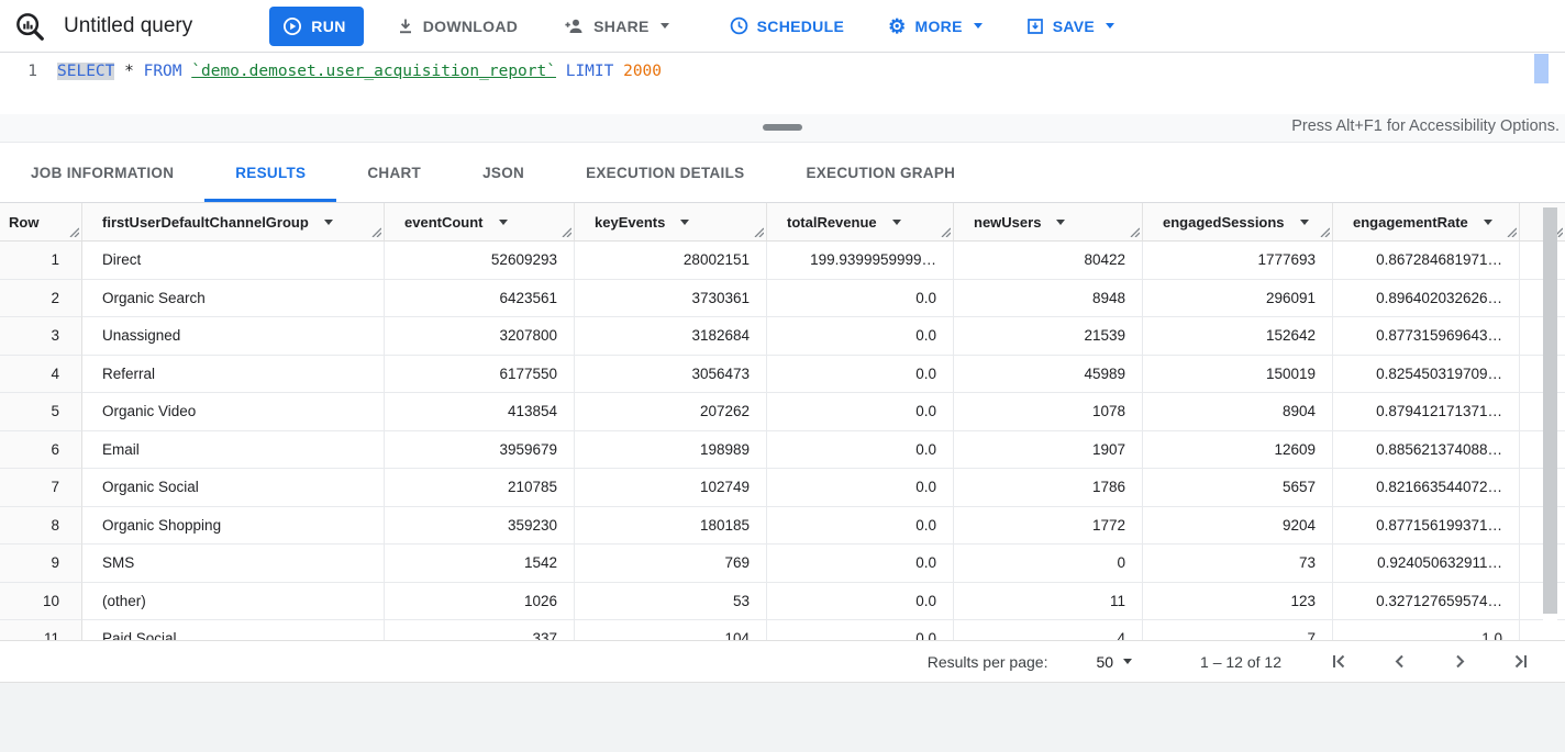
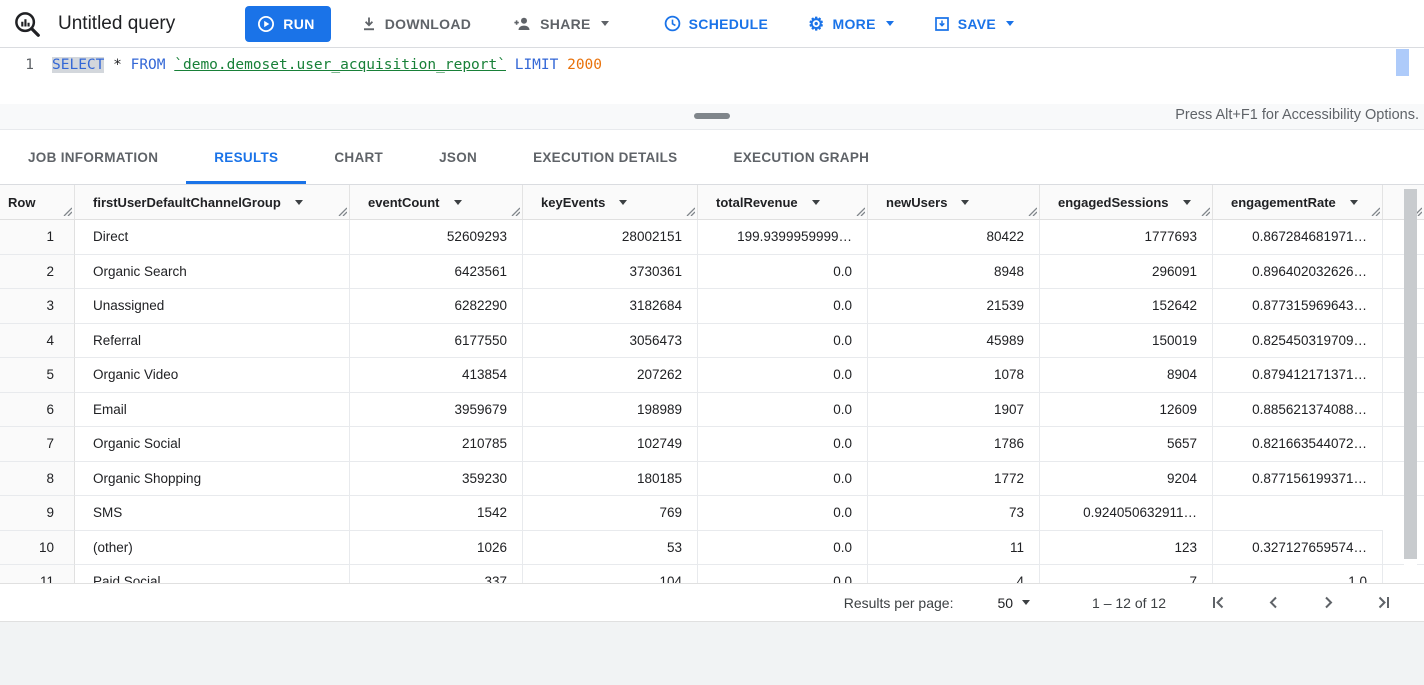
  Untitled query
  RUN
  DOWNLOAD
  SHARE
  SCHEDULE
  ⚙
  MORE
  SAVE
  1
  SELECT * FROM `demo.demoset.user_acquisition_report` LIMIT 2000
  Press Alt+F1 for Accessibility Options.
  JOB INFORMATION
  RESULTS
  CHART
  JSON
  EXECUTION DETAILS
  EXECUTION GRAPH
  Row
  firstUserDefaultChannelGroup
  eventCount
  keyEvents
  totalRevenue
  newUsers
  engagedSessions
  engagementRate
  1
  Direct
  52609293
  28002151
  199.9399959999…
  80422
  1777693
  0.867284681971…
  2
  Organic Search
  6423561
  3730361
  0.0
  8948
  296091
  0.896402032626…
  3
  Unassigned
- 3207800
+ 6282290
  3182684
  0.0
  21539
  152642
  0.877315969643…
  4
  Referral
  6177550
  3056473
  0.0
  45989
  150019
  0.825450319709…
  5
  Organic Video
  413854
  207262
  0.0
  1078
  8904
  0.879412171371…
  6
  Email
  3959679
  198989
  0.0
  1907
  12609
  0.885621374088…
  7
  Organic Social
  210785
  102749
  0.0
  1786
  5657
  0.821663544072…
  8
  Organic Shopping
  359230
  180185
  0.0
  1772
  9204
  0.877156199371…
  9
  SMS
  1542
  769
  0.0
- 0
  73
  0.924050632911…
  10
  (other)
  1026
  53
  0.0
  11
  123
  0.327127659574…
  11
  Paid Social
  337
  104
  0.0
  4
  7
  1.0
  Results per page:
  50
  1 – 12 of 12
